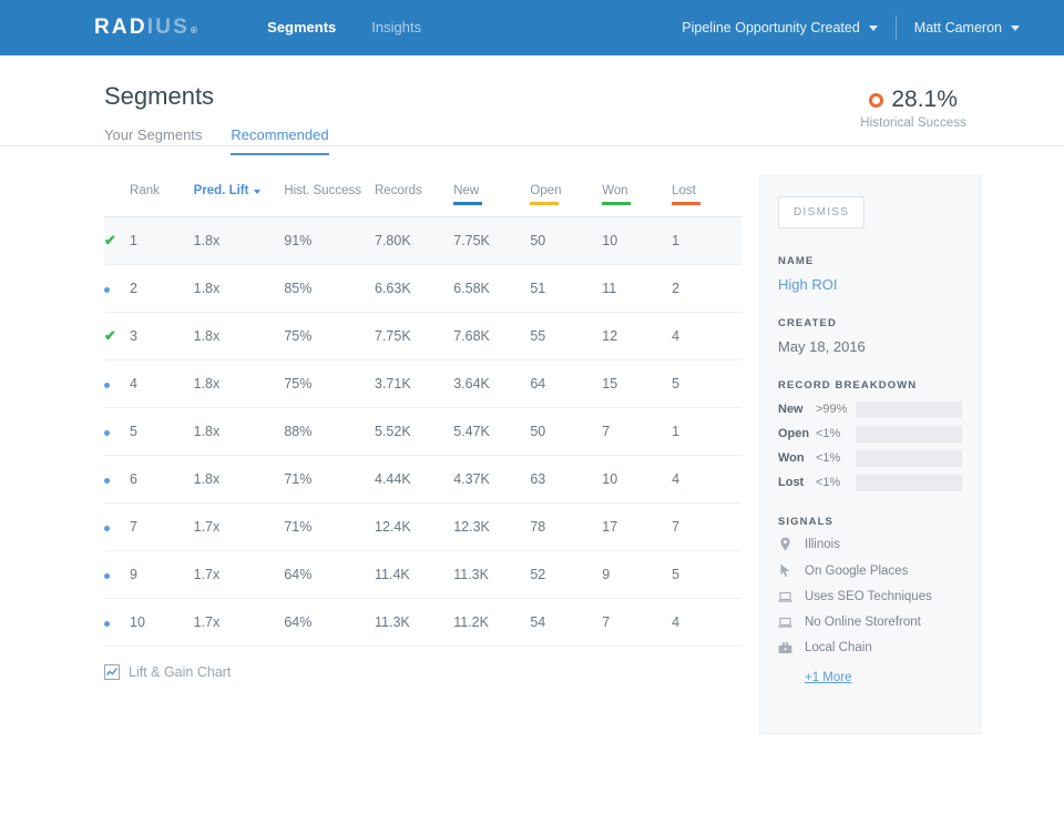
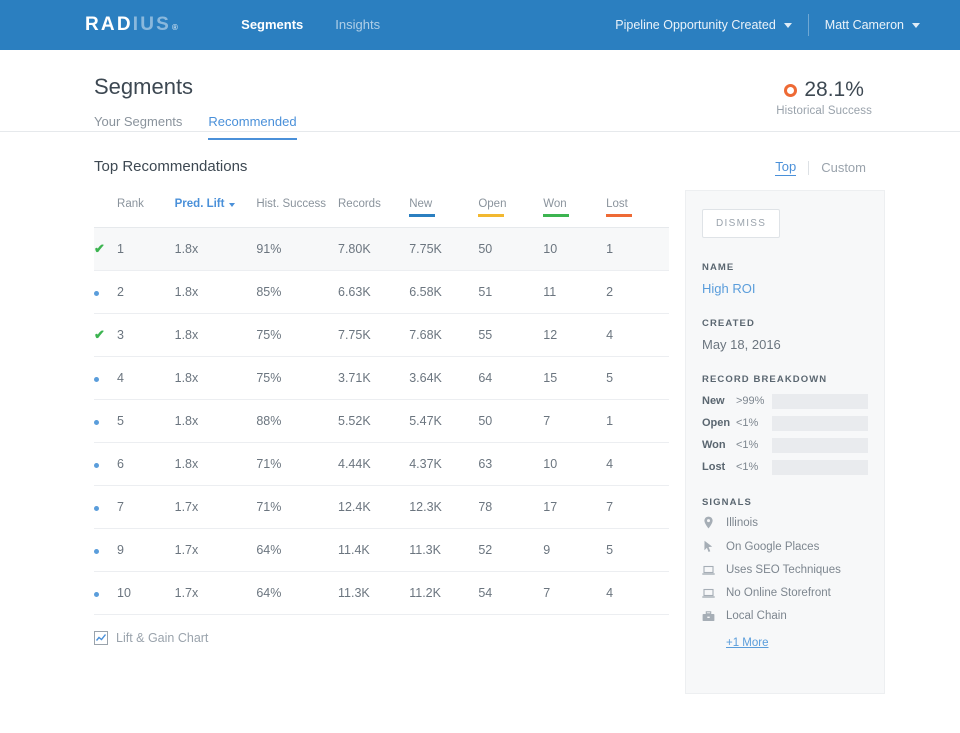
  RAD
  IUS
  ®
  Segments
  Insights
  Pipeline Opportunity Created
  Matt Cameron
  Segments
  Your Segments
  Recommended
  28.1%
  Historical Success
+ Top Recommendations
+ Top
+ Custom
  	Rank	Pred. Lift	Hist. Success	Records	New	Open	Won	Lost
  ✔	1	1.8x	91%	7.80K	7.75K	50	10	1
  	2	1.8x	85%	6.63K	6.58K	51	11	2
  ✔	3	1.8x	75%	7.75K	7.68K	55	12	4
  	4	1.8x	75%	3.71K	3.64K	64	15	5
  	5	1.8x	88%	5.52K	5.47K	50	7	1
  	6	1.8x	71%	4.44K	4.37K	63	10	4
  	7	1.7x	71%	12.4K	12.3K	78	17	7
  	9	1.7x	64%	11.4K	11.3K	52	9	5
  	10	1.7x	64%	11.3K	11.2K	54	7	4
  Lift & Gain Chart
  DISMISS
  NAME
  High ROI
  CREATED
  May 18, 2016
  RECORD BREAKDOWN
  New
  >99%
  Open
  <1%
  Won
  <1%
  Lost
  <1%
  SIGNALS
  Illinois
  On Google Places
  Uses SEO Techniques
  No Online Storefront
  Local Chain
  +1 More
